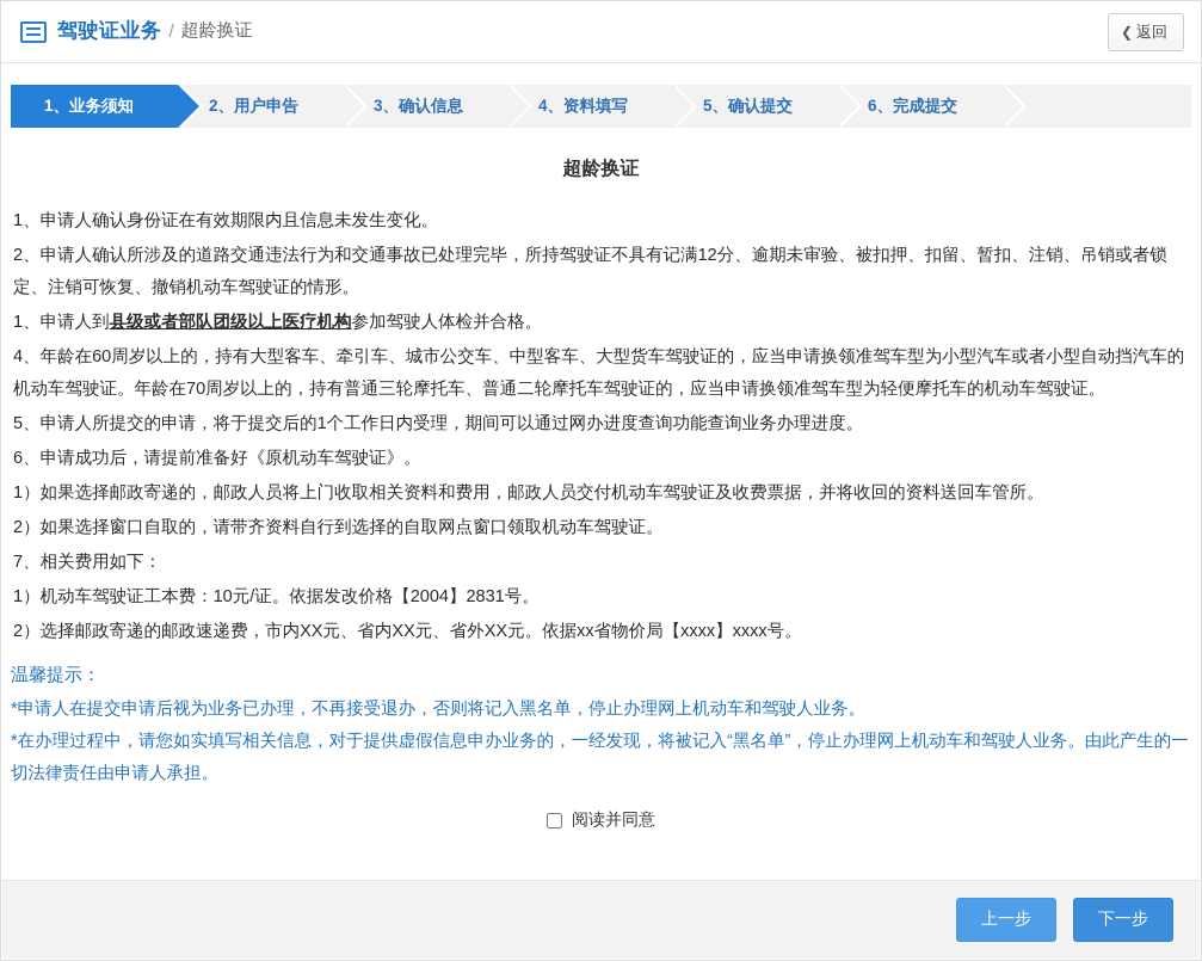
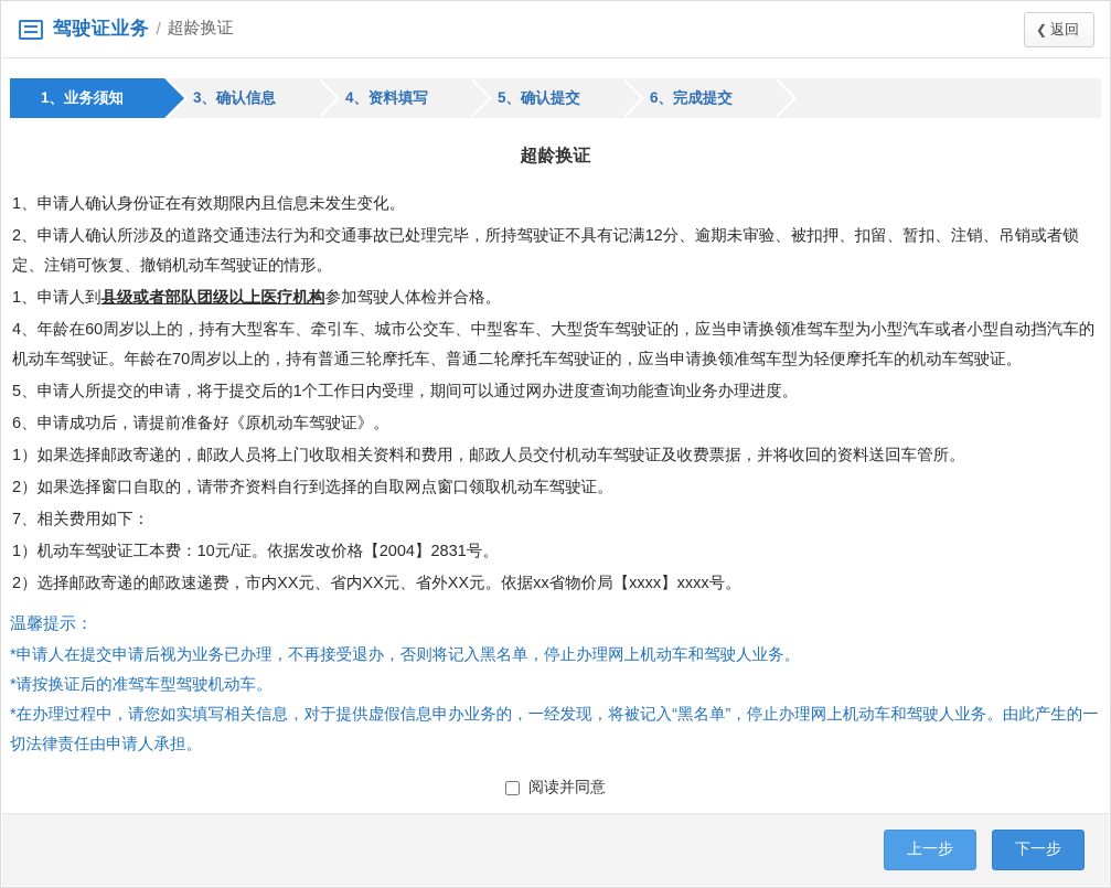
  驾驶证业务
  /
  超龄换证
  ❮
  返回
  1、业务须知
- 2、用户申告
  3、确认信息
  4、资料填写
  5、确认提交
  6、完成提交
  超龄换证
  1、申请人确认身份证在有效期限内且信息未发生变化。
  2、申请人确认所涉及的道路交通违法行为和交通事故已处理完毕，所持驾驶证不具有记满12分、逾期未审验、被扣押、扣留、暂扣、注销、吊销或者锁定、注销可恢复、撤销机动车驾驶证的情形。
  1、申请人到县级或者部队团级以上医疗机构参加驾驶人体检并合格。
  4、年龄在60周岁以上的，持有大型客车、牵引车、城市公交车、中型客车、大型货车驾驶证的，应当申请换领准驾车型为小型汽车或者小型自动挡汽车的机动车驾驶证。年龄在70周岁以上的，持有普通三轮摩托车、普通二轮摩托车驾驶证的，应当申请换领准驾车型为轻便摩托车的机动车驾驶证。
  5、申请人所提交的申请，将于提交后的1个工作日内受理，期间可以通过网办进度查询功能查询业务办理进度。
  6、申请成功后，请提前准备好《原机动车驾驶证》。
  1）如果选择邮政寄递的，邮政人员将上门收取相关资料和费用，邮政人员交付机动车驾驶证及收费票据，并将收回的资料送回车管所。
  2）如果选择窗口自取的，请带齐资料自行到选择的自取网点窗口领取机动车驾驶证。
  7、相关费用如下：
  1）机动车驾驶证工本费：10元/证。依据发改价格【2004】2831号。
  2）选择邮政寄递的邮政速递费，市内XX元、省内XX元、省外XX元。依据xx省物价局【xxxx】xxxx号。
  温馨提示：
  *申请人在提交申请后视为业务已办理，不再接受退办，否则将记入黑名单，停止办理网上机动车和驾驶人业务。
+ *请按换证后的准驾车型驾驶机动车。
  *在办理过程中，请您如实填写相关信息，对于提供虚假信息申办业务的，一经发现，将被记入“黑名单”，停止办理网上机动车和驾驶人业务。由此产生的一切法律责任由申请人承担。
  阅读并同意
  上一步
  下一步
